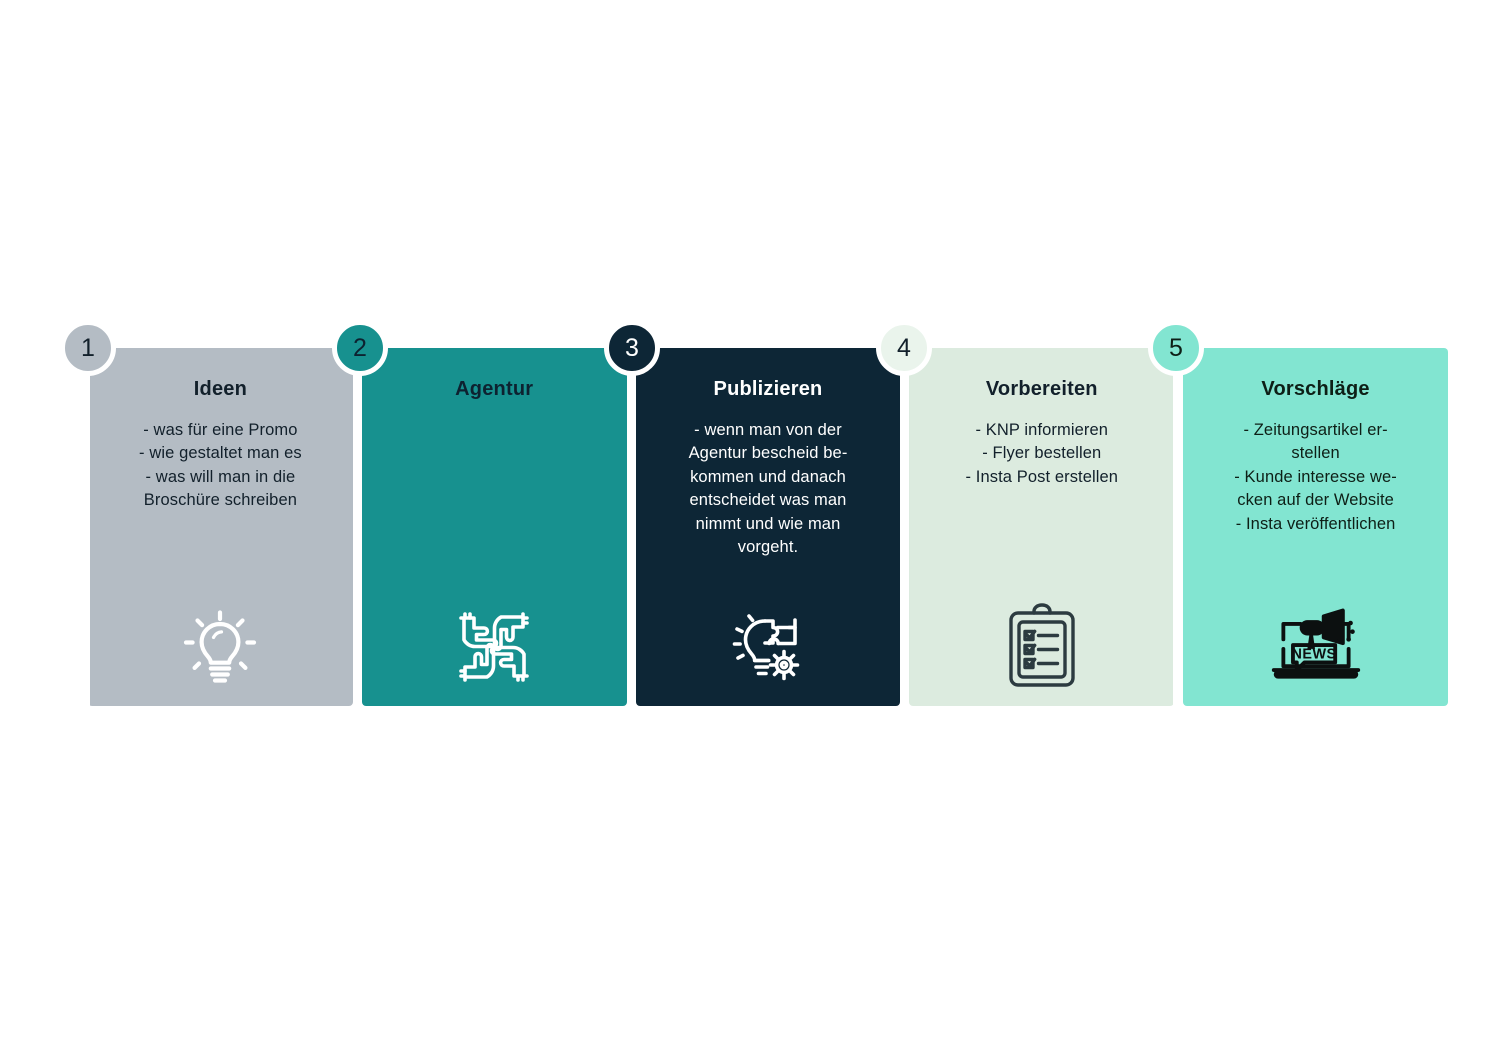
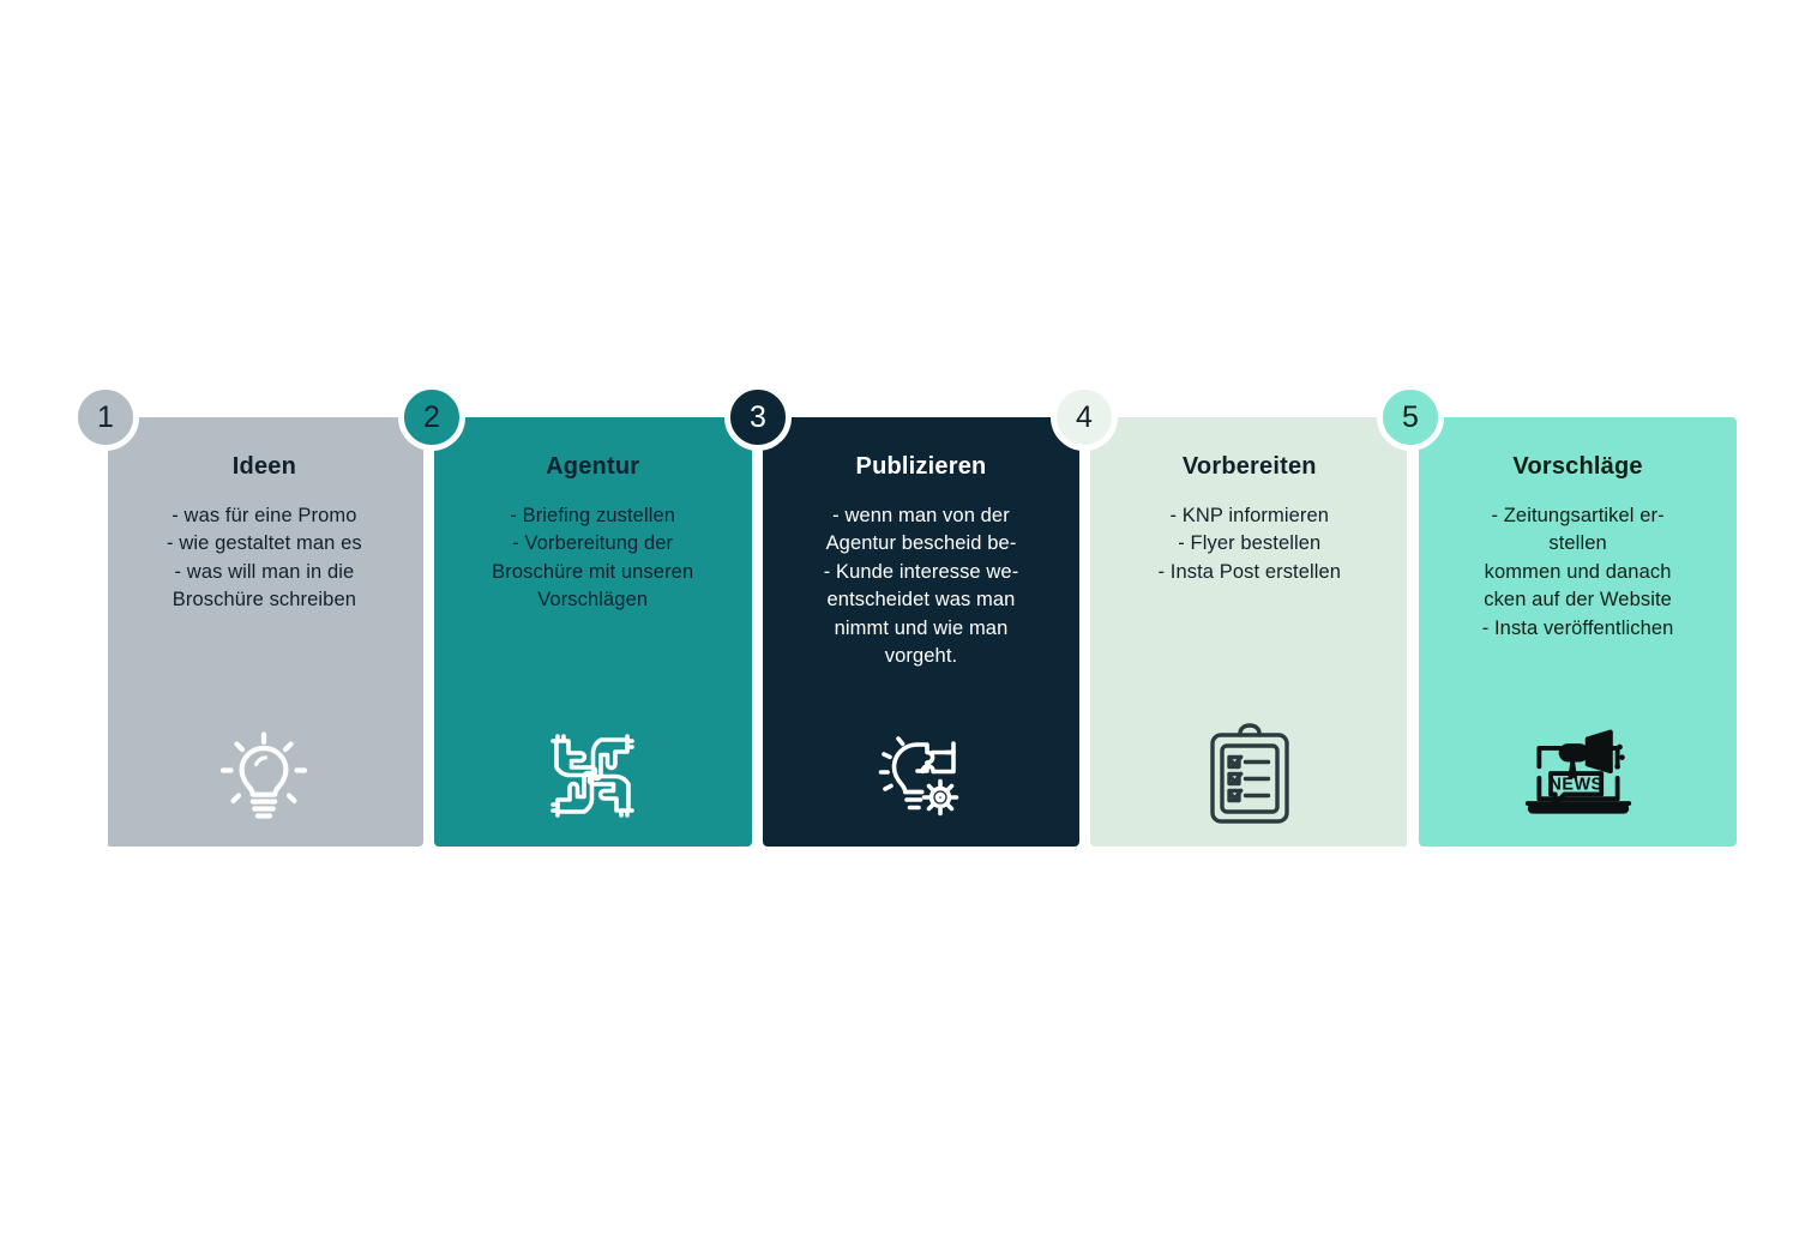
  Ideen
  - was für eine Promo
  - wie gestaltet man es
  - was will man in die
  Broschüre schreiben
  Agentur
+ - Briefing zustellen
+ - Vorbereitung der
+ Broschüre mit unseren
+ Vorschlägen
  Publizieren
  - wenn man von der
  Agentur bescheid be-
- kommen und danach
+ - Kunde interesse we-
  entscheidet was man
  nimmt und wie man
  vorgeht.
  Vorbereiten
  - KNP informieren
  - Flyer bestellen
  - Insta Post erstellen
  Vorschläge
  - Zeitungsartikel er-
  stellen
- - Kunde interesse we-
+ kommen und danach
  cken auf der Website
  - Insta veröffentlichen
  NEWS
  1
  2
  3
  4
  5
